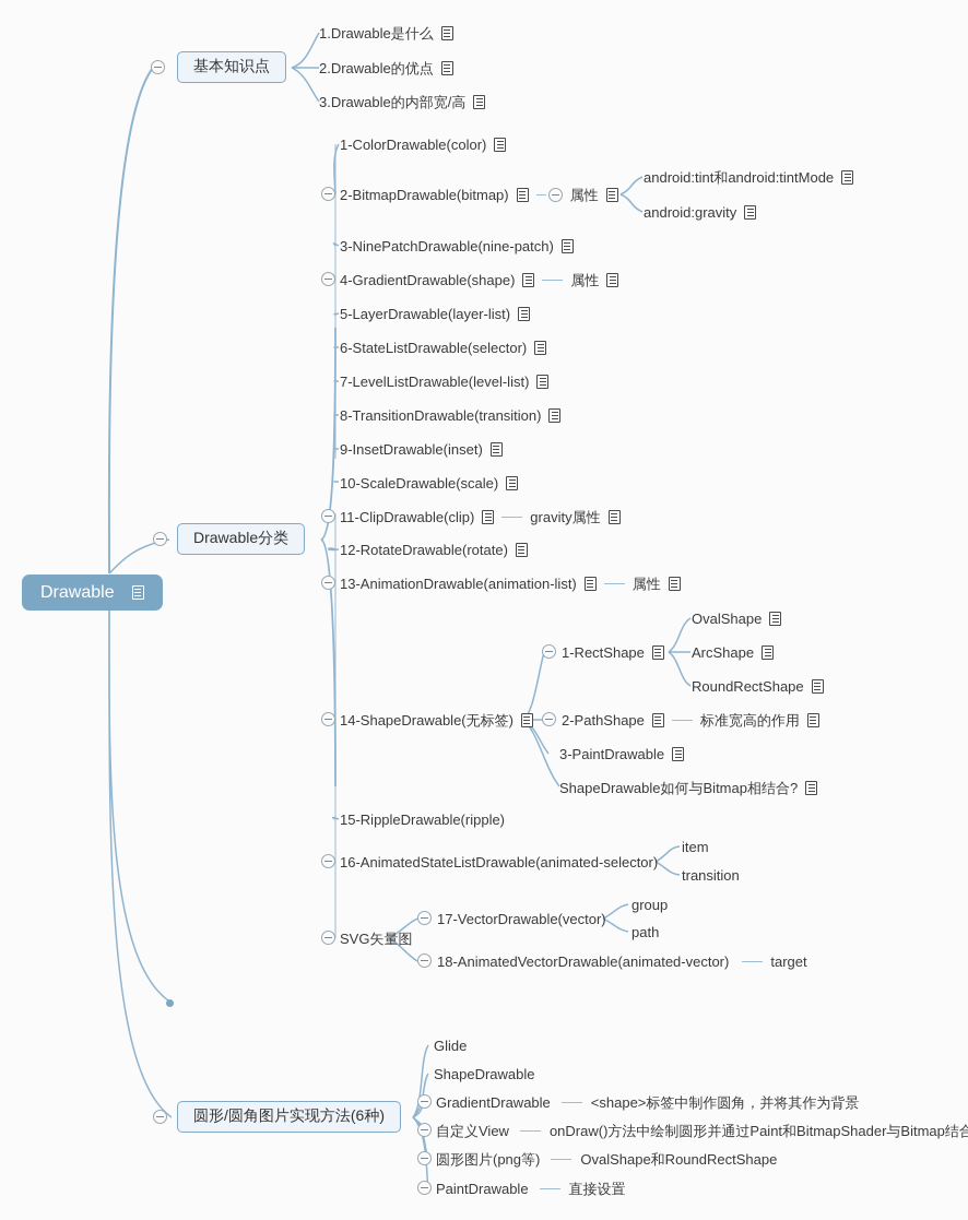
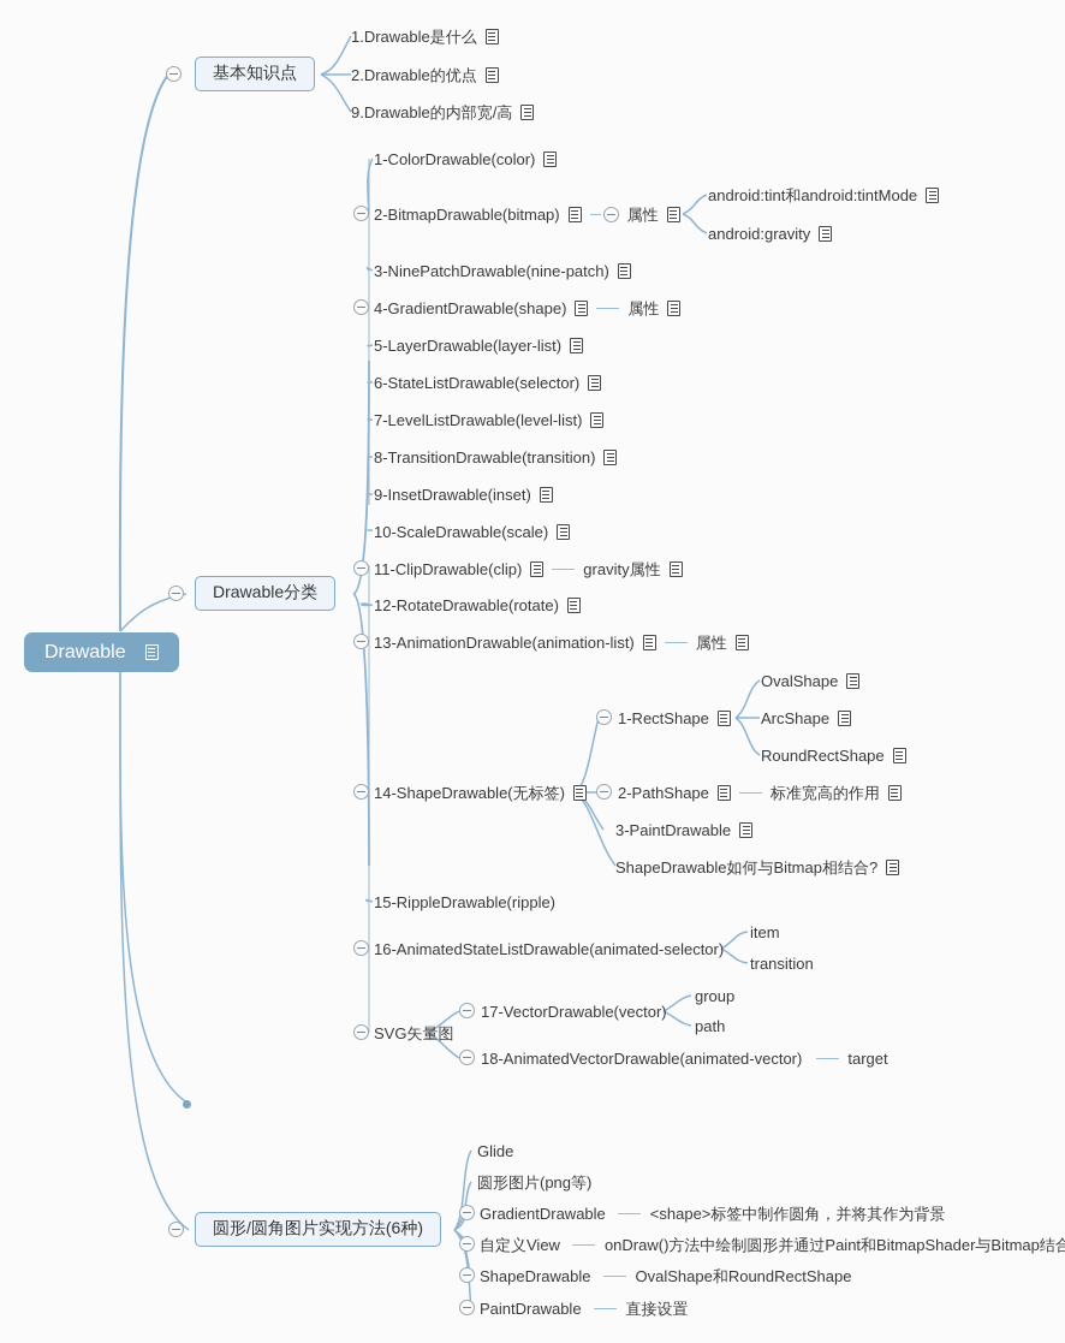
  Drawable
  基本知识点
  1.Drawable是什么
  2.Drawable的优点
- 3.Drawable的内部宽/高
+ 9.Drawable的内部宽/高
  Drawable分类
  1-ColorDrawable(color)
  2-BitmapDrawable(bitmap)
  属性
  android:tint和android:tintMode
  android:gravity
  3-NinePatchDrawable(nine-patch)
  4-GradientDrawable(shape)
  属性
  5-LayerDrawable(layer-list)
  6-StateListDrawable(selector)
  7-LevelListDrawable(level-list)
  8-TransitionDrawable(transition)
  9-InsetDrawable(inset)
  10-ScaleDrawable(scale)
  11-ClipDrawable(clip)
  gravity属性
  12-RotateDrawable(rotate)
  13-AnimationDrawable(animation-list)
  属性
  14-ShapeDrawable(无标签)
  1-RectShape
  OvalShape
  ArcShape
  RoundRectShape
  2-PathShape
  标准宽高的作用
  3-PaintDrawable
  ShapeDrawable如何与Bitmap相结合?
  15-RippleDrawable(ripple)
  16-AnimatedStateListDrawable(animated-selector)
  item
  transition
  SVG矢量图
  17-VectorDrawable(vector)
  group
  path
  18-AnimatedVectorDrawable(animated-vector)
  target
  圆形/圆角图片实现方法(6种)
  Glide
- ShapeDrawable
+ 圆形图片(png等)
  GradientDrawable
  <shape>标签中制作圆角，并将其作为背景
  自定义View
  onDraw()方法中绘制圆形并通过Paint和BitmapShader与Bitmap结合
- 圆形图片(png等)
+ ShapeDrawable
  OvalShape和RoundRectShape
  PaintDrawable
  直接设置
